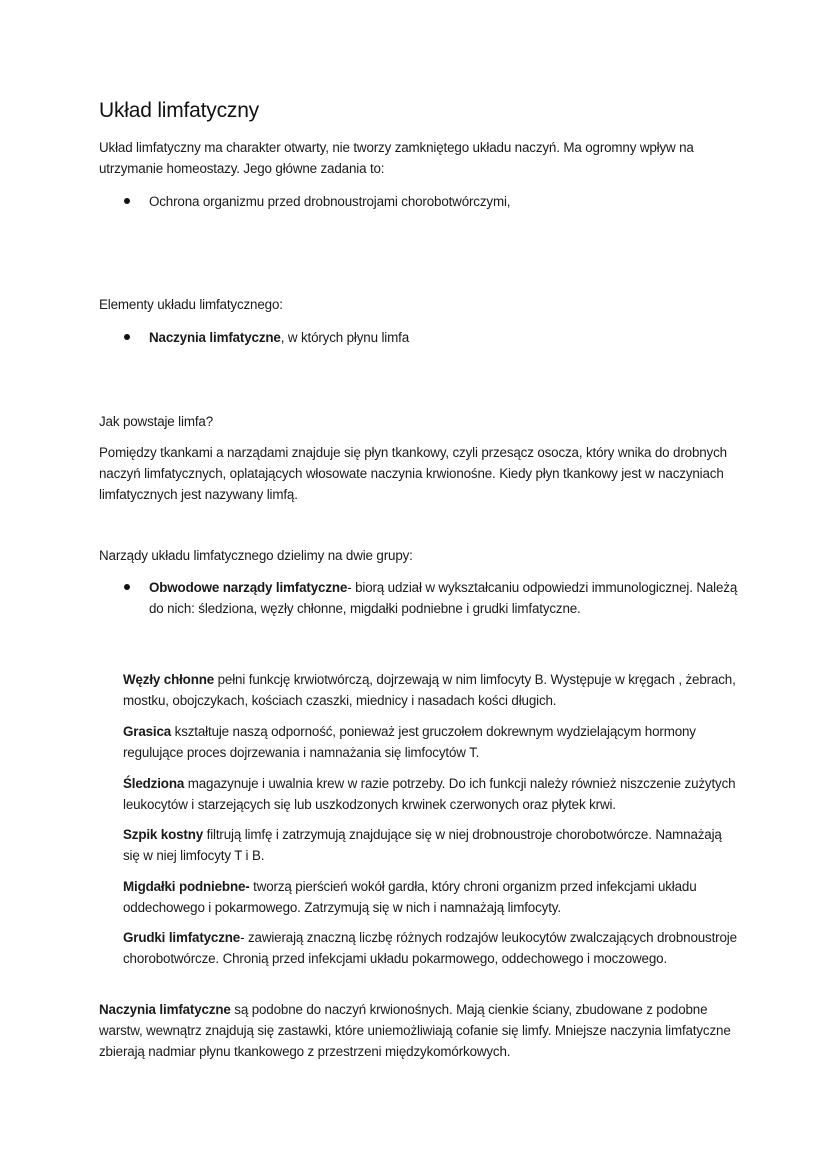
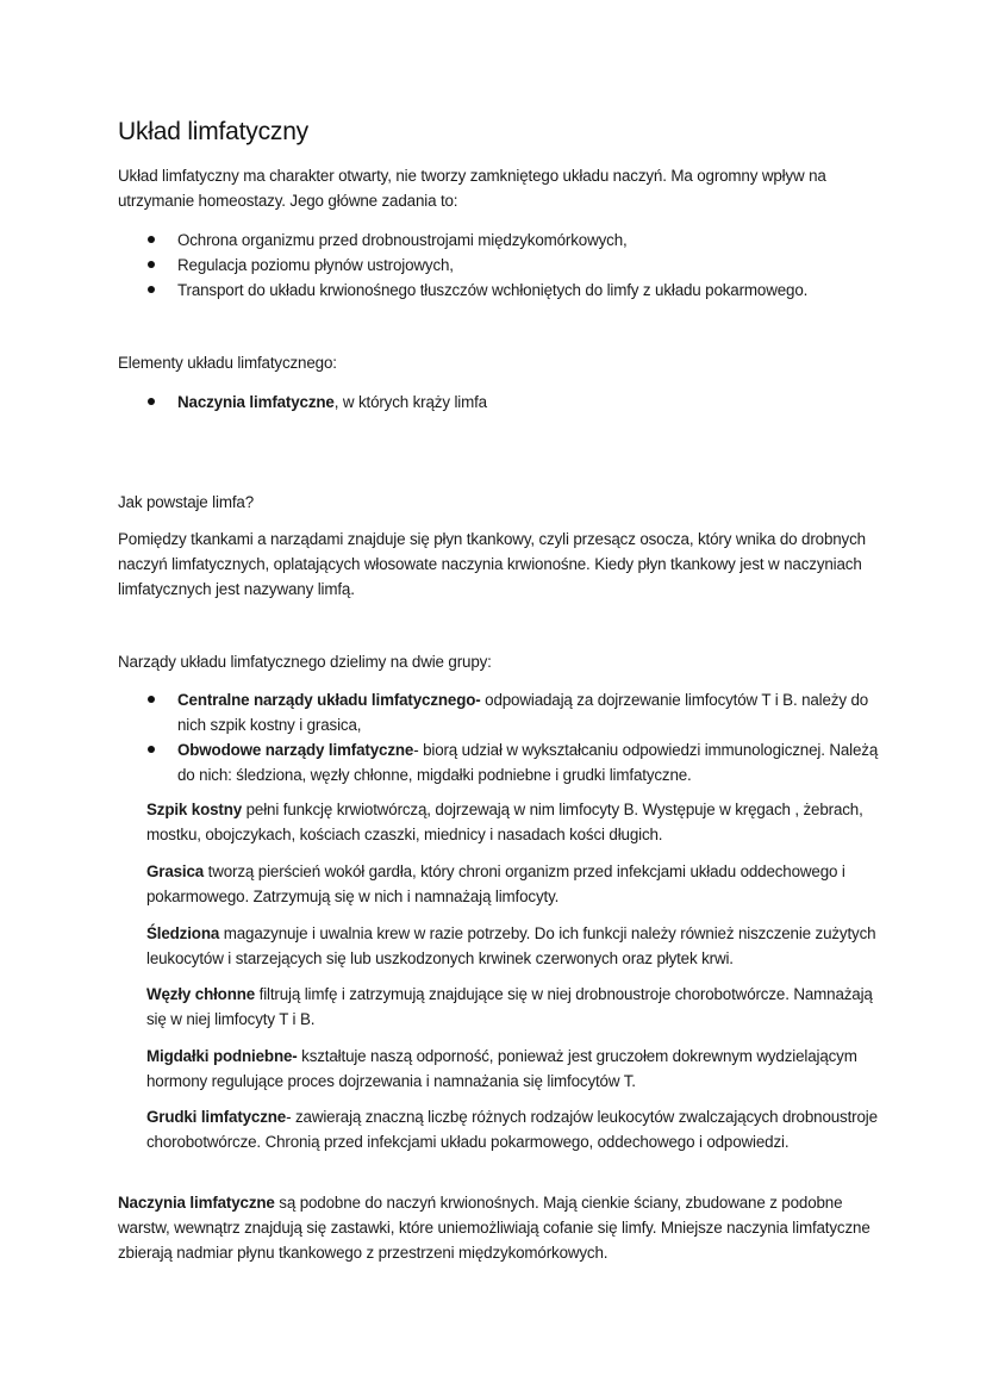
  Układ limfatyczny
  Układ limfatyczny ma charakter otwarty, nie tworzy zamkniętego układu naczyń. Ma ogromny wpływ na utrzymanie homeostazy. Jego główne zadania to:
- Ochrona organizmu przed drobnoustrojami chorobotwórczymi,
+ Ochrona organizmu przed drobnoustrojami międzykomórkowych,
+ Regulacja poziomu płynów ustrojowych,
+ Transport do układu krwionośnego tłuszczów wchłoniętych do limfy z układu pokarmowego.
  Elementy układu limfatycznego:
- Naczynia limfatyczne, w których płynu limfa
+ Naczynia limfatyczne, w których krąży limfa
  Jak powstaje limfa?
  Pomiędzy tkankami a narządami znajduje się płyn tkankowy, czyli przesącz osocza, który wnika do drobnych naczyń limfatycznych, oplatających włosowate naczynia krwionośne. Kiedy płyn tkankowy jest w naczyniach limfatycznych jest nazywany limfą.
  Narządy układu limfatycznego dzielimy na dwie grupy:
+ Centralne narządy układu limfatycznego- odpowiadają za dojrzewanie limfocytów T i B. należy do nich szpik kostny i grasica,
  Obwodowe narządy limfatyczne- biorą udział w wykształcaniu odpowiedzi immunologicznej. Należą do nich: śledziona, węzły chłonne, migdałki podniebne i grudki limfatyczne.
- Węzły chłonne pełni funkcję krwiotwórczą, dojrzewają w nim limfocyty B. Występuje w kręgach , żebrach, mostku, obojczykach, kościach czaszki, miednicy i nasadach kości długich.
+ Szpik kostny pełni funkcję krwiotwórczą, dojrzewają w nim limfocyty B. Występuje w kręgach , żebrach, mostku, obojczykach, kościach czaszki, miednicy i nasadach kości długich.
- Grasica kształtuje naszą odporność, ponieważ jest gruczołem dokrewnym wydzielającym hormony regulujące proces dojrzewania i namnażania się limfocytów T.
+ Grasica tworzą pierścień wokół gardła, który chroni organizm przed infekcjami układu oddechowego i pokarmowego. Zatrzymują się w nich i namnażają limfocyty.
  Śledziona magazynuje i uwalnia krew w razie potrzeby. Do ich funkcji należy również niszczenie zużytych leukocytów i starzejących się lub uszkodzonych krwinek czerwonych oraz płytek krwi.
- Szpik kostny filtrują limfę i zatrzymują znajdujące się w niej drobnoustroje chorobotwórcze. Namnażają się w niej limfocyty T i B.
+ Węzły chłonne filtrują limfę i zatrzymują znajdujące się w niej drobnoustroje chorobotwórcze. Namnażają się w niej limfocyty T i B.
- Migdałki podniebne- tworzą pierścień wokół gardła, który chroni organizm przed infekcjami układu oddechowego i pokarmowego. Zatrzymują się w nich i namnażają limfocyty.
+ Migdałki podniebne- kształtuje naszą odporność, ponieważ jest gruczołem dokrewnym wydzielającym hormony regulujące proces dojrzewania i namnażania się limfocytów T.
- Grudki limfatyczne- zawierają znaczną liczbę różnych rodzajów leukocytów zwalczających drobnoustroje chorobotwórcze. Chronią przed infekcjami układu pokarmowego, oddechowego i moczowego.
+ Grudki limfatyczne- zawierają znaczną liczbę różnych rodzajów leukocytów zwalczających drobnoustroje chorobotwórcze. Chronią przed infekcjami układu pokarmowego, oddechowego i odpowiedzi.
  Naczynia limfatyczne są podobne do naczyń krwionośnych. Mają cienkie ściany, zbudowane z podobne warstw, wewnątrz znajdują się zastawki, które uniemożliwiają cofanie się limfy. Mniejsze naczynia limfatyczne zbierają nadmiar płynu tkankowego z przestrzeni międzykomórkowych.
